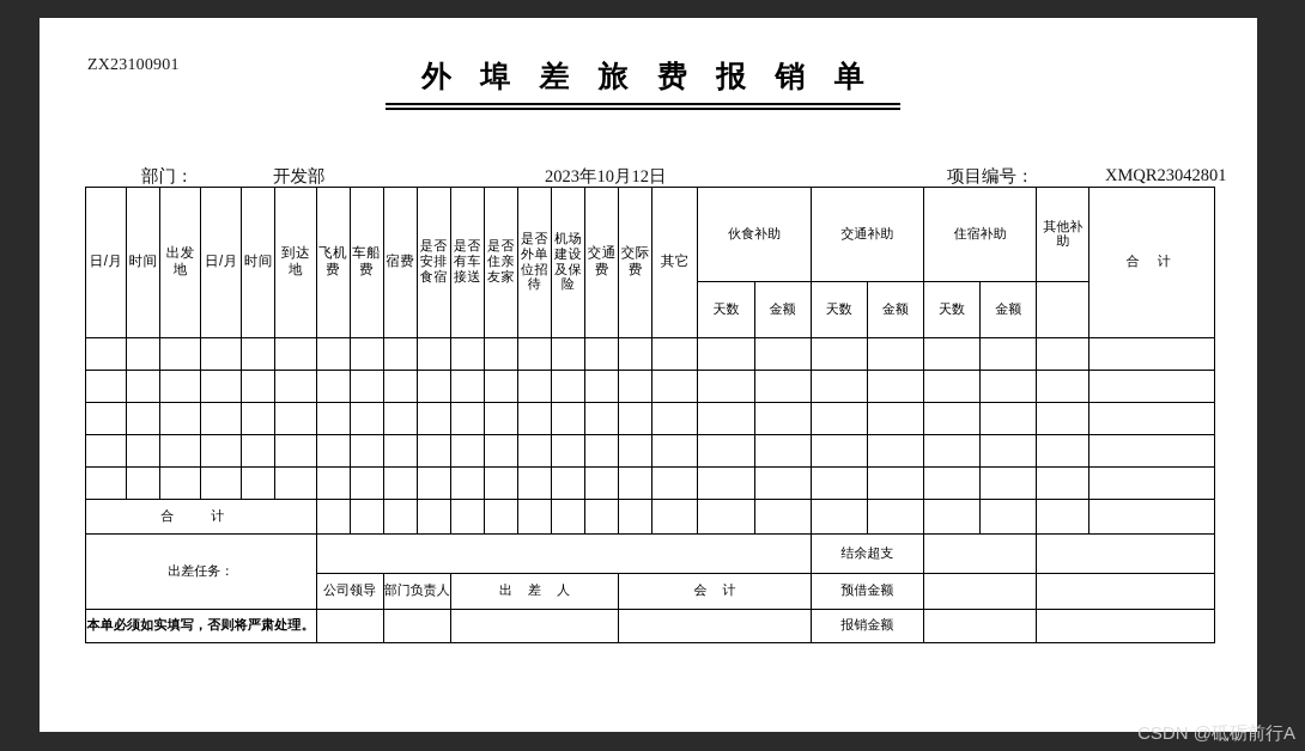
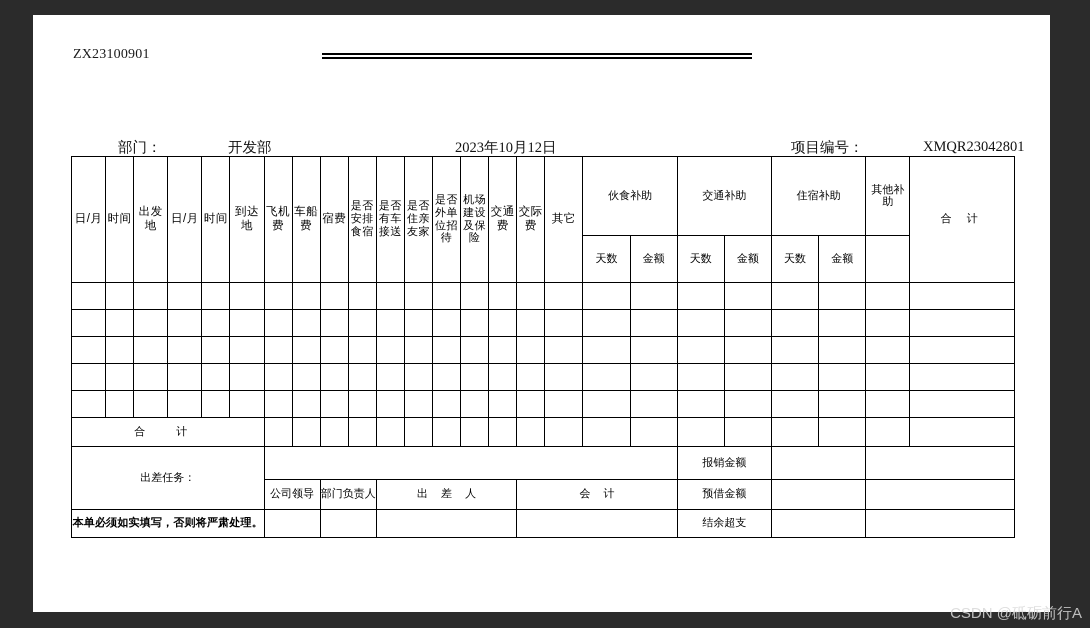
  ZX23100901
- 外 埠 差 旅 费 报 销 单
  部门：
  开发部
  2023年10月12日
  项目编号：
  XMQR23042801
  日/月	时间	出发地	日/月	时间	到达地	飞机费	车船费	宿费	是否安排食宿	是否有车接送	是否住亲友家	是否外单位招待	机场建设及保险	交通费	交际费	其它	伙食补助	交通补助	住宿补助	其他补助	合 计
  天数	金额	天数	金额	天数	金额
  合 计
- 出差任务：		结余超支
+ 出差任务：		报销金额
  公司领导	部门负责人	出 差 人	会 计	预借金额
- 本单必须如实填写，否则将严肃处理。					报销金额
+ 本单必须如实填写，否则将严肃处理。					结余超支
  CSDN @砥砺前行A
